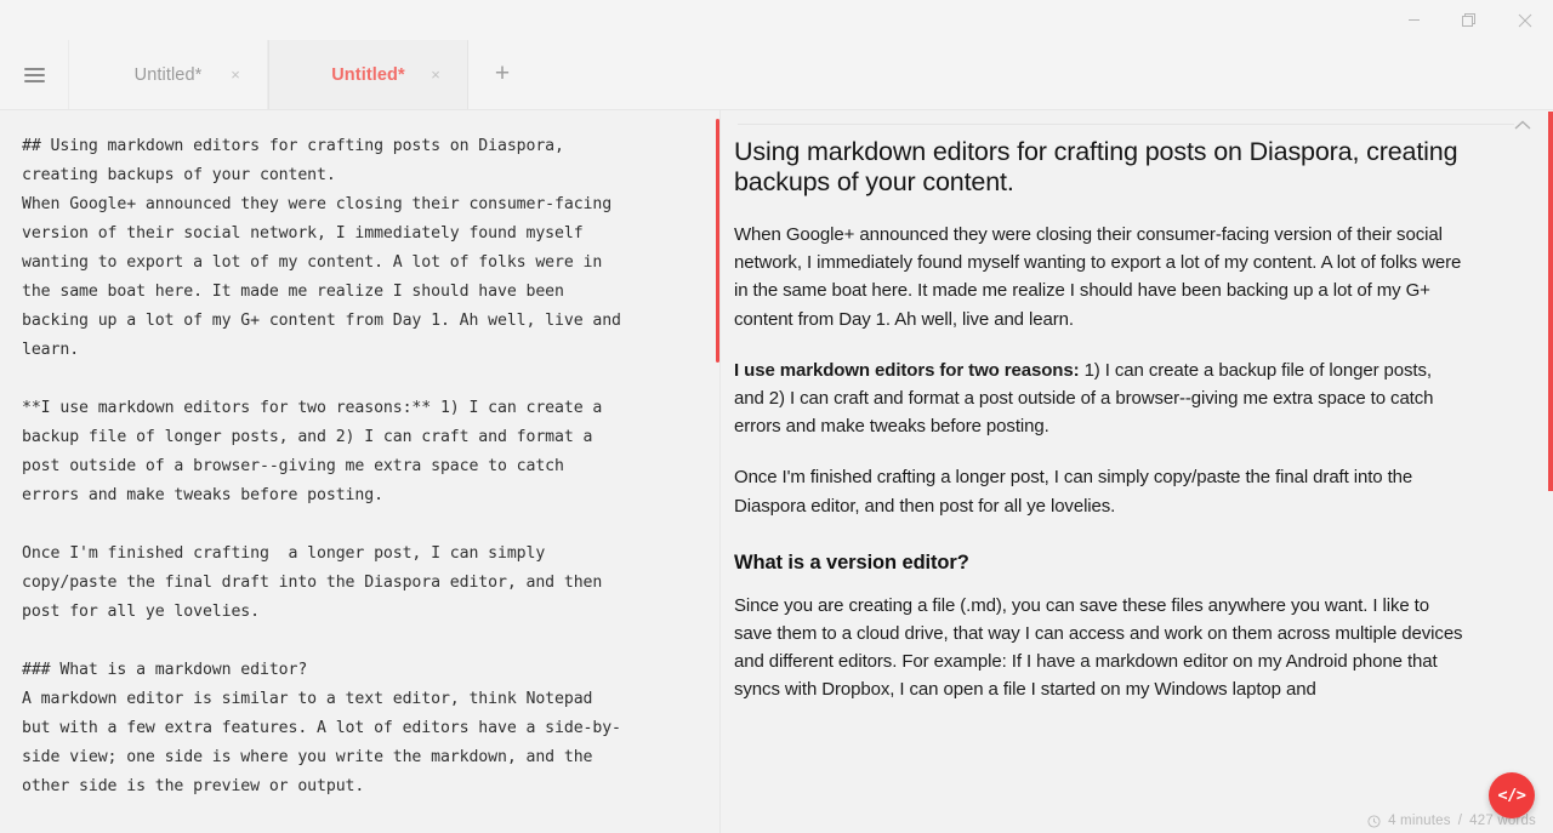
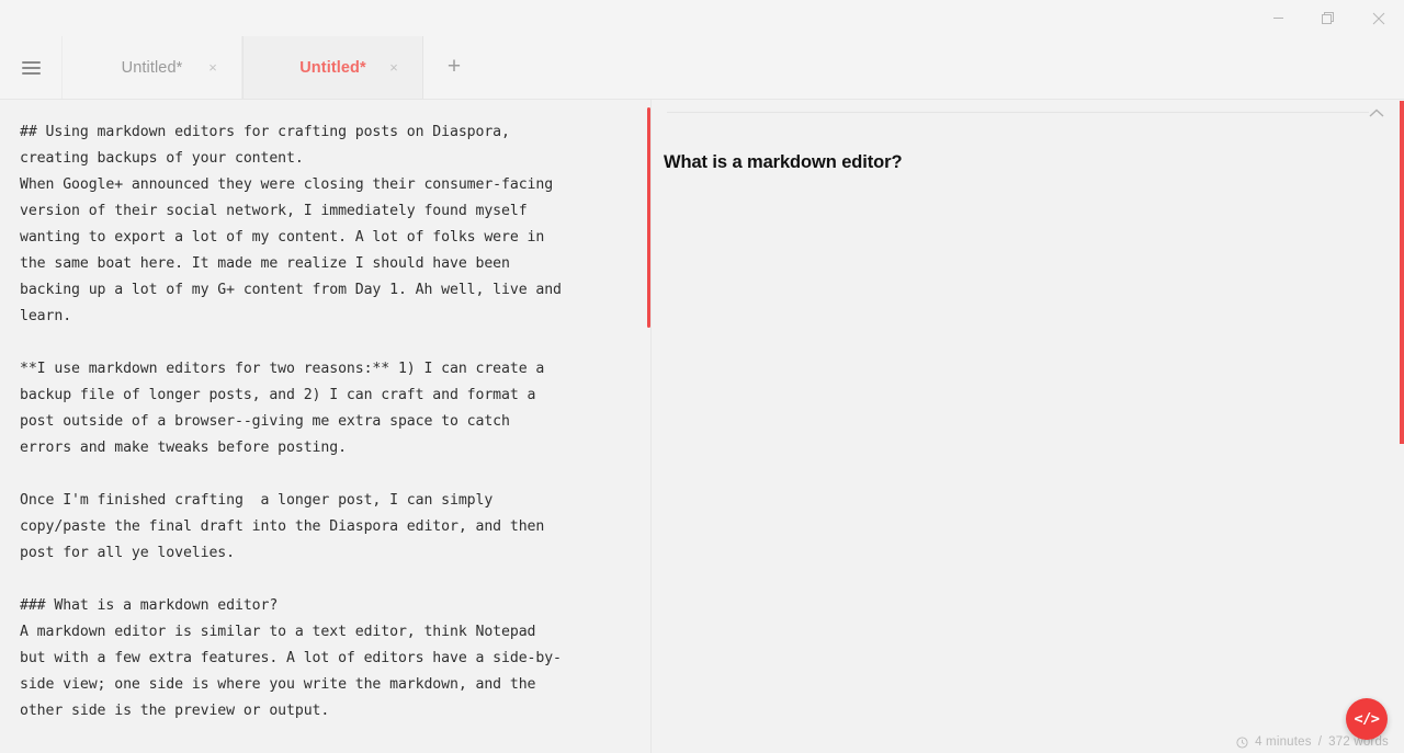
  Untitled*
  ×
  Untitled*
  ×
  +
  ## Using markdown editors for crafting posts on Diaspora,
  creating backups of your content.
  When Google+ announced they were closing their consumer-facing
  version of their social network, I immediately found myself
  wanting to export a lot of my content. A lot of folks were in
  the same boat here. It made me realize I should have been
  backing up a lot of my G+ content from Day 1. Ah well, live and
  learn.
  **I use markdown editors for two reasons:** 1) I can create a
  backup file of longer posts, and 2) I can craft and format a
  post outside of a browser--giving me extra space to catch
  errors and make tweaks before posting.
  Once I'm finished crafting a longer post, I can simply
  copy/paste the final draft into the Diaspora editor, and then
  post for all ye lovelies.
  ### What is a markdown editor?
  A markdown editor is similar to a text editor, think Notepad
  but with a few extra features. A lot of editors have a side-by-
  side view; one side is where you write the markdown, and the
  other side is the preview or output.
- Using markdown editors for crafting posts on Diaspora, creating backups of your content.
- When Google+ announced they were closing their consumer-facing version of their social network, I immediately found myself wanting to export a lot of my content. A lot of folks were in the same boat here. It made me realize I should have been backing up a lot of my G+ content from Day 1. Ah well, live and learn.
- I use markdown editors for two reasons: 1) I can create a backup file of longer posts, and 2) I can craft and format a post outside of a browser--giving me extra space to catch errors and make tweaks before posting.
- Once I'm finished crafting a longer post, I can simply copy/paste the final draft into the Diaspora editor, and then post for all ye lovelies.
- What is a version editor?
+ What is a markdown editor?
- Since you are creating a file (.md), you can save these files anywhere you want. I like to save them to a cloud drive, that way I can access and work on them across multiple devices and different editors. For example: If I have a markdown editor on my Android phone that syncs with Dropbox, I can open a file I started on my Windows laptop and
  4 minutes
  /
- 427 words
+ 372 words
  </>
